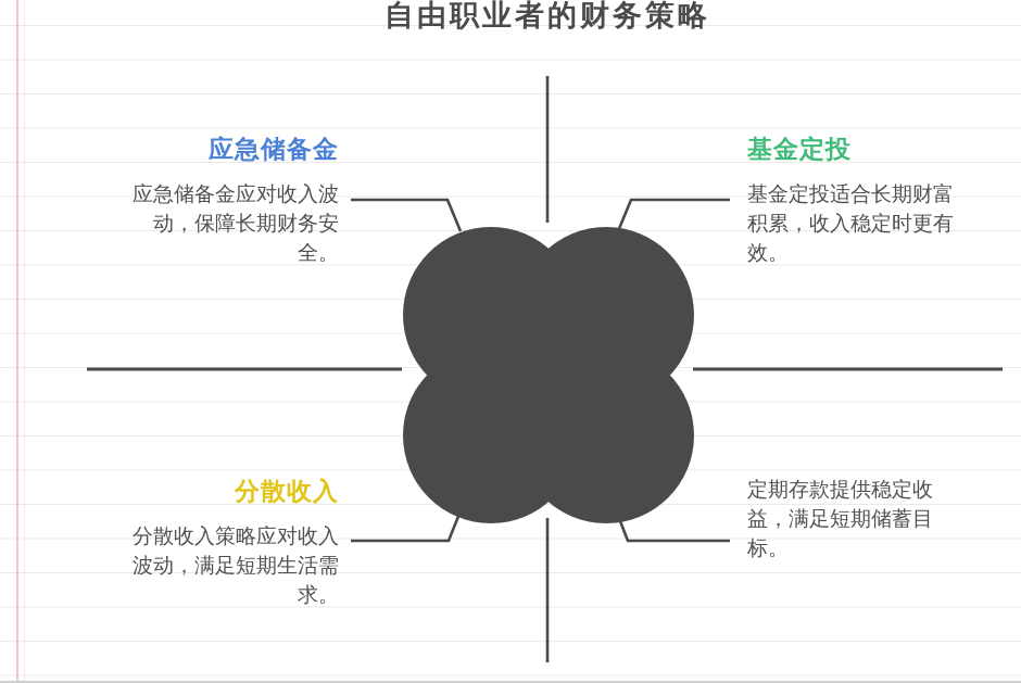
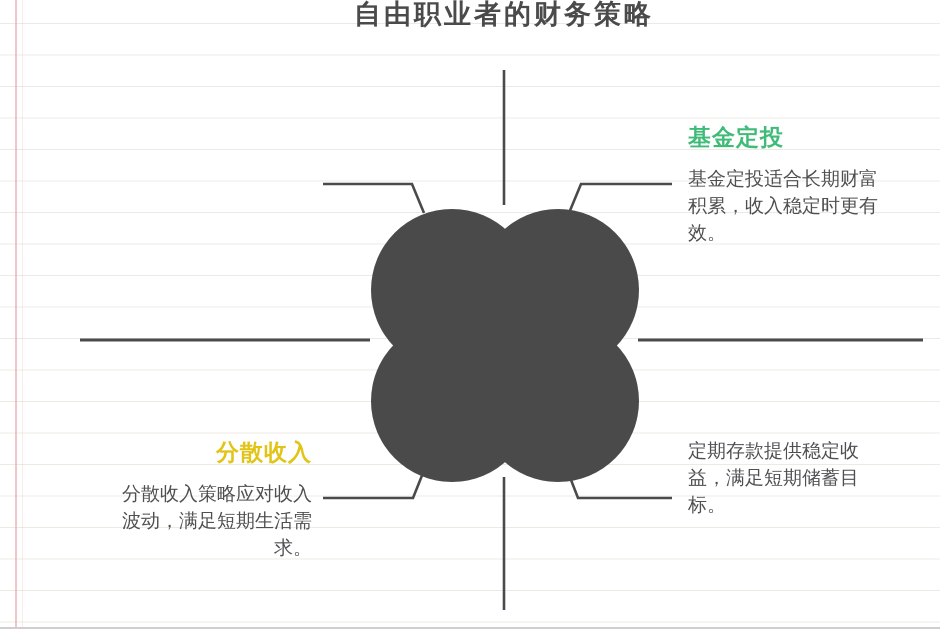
  自由职业者的财务策略
- 应急储备金
- 应急储备金应对收入波
- 动，保障长期财务安
- 全。
  基金定投
  基金定投适合长期财富
  积累，收入稳定时更有
  效。
  分散收入
  分散收入策略应对收入
  波动，满足短期生活需
  求。
  定期存款提供稳定收
  益，满足短期储蓄目
  标。
